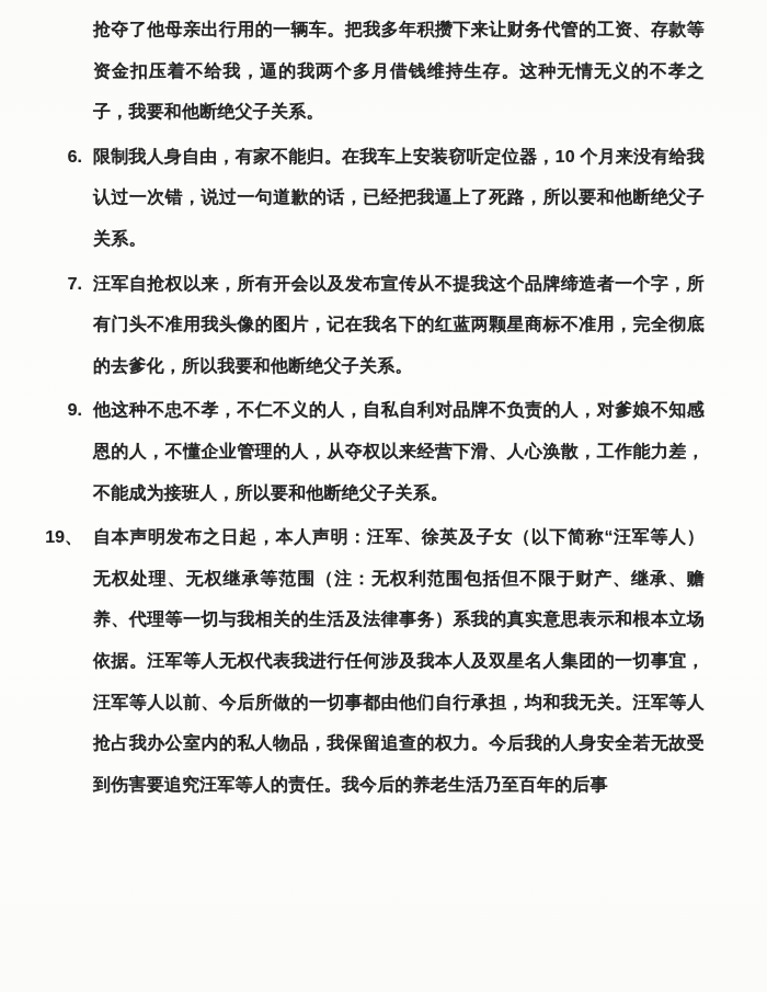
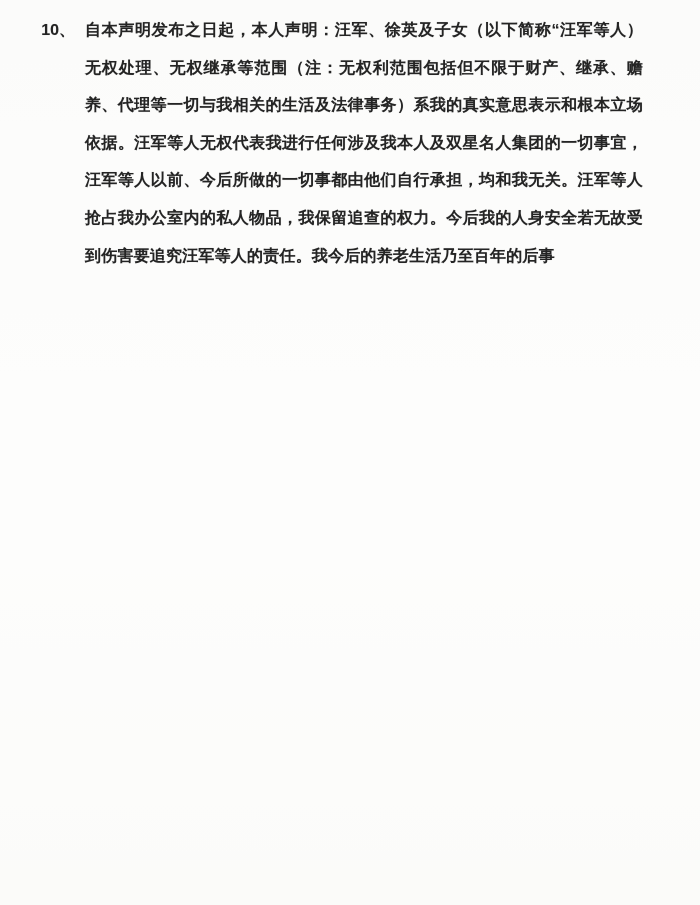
- 抢夺了他母亲出行用的一辆车。把我多年积攒下来让财务代管的工资、存款等资金扣压着不给我，逼的我两个多月借钱维持生存。这种无情无义的不孝之子，我要和他断绝父子关系。
- 6.
- 限制我人身自由，有家不能归。在我车上安装窃听定位器，10 个月来没有给我认过一次错，说过一句道歉的话，已经把我逼上了死路，所以要和他断绝父子关系。
- 7.
- 汪军自抢权以来，所有开会以及发布宣传从不提我这个品牌缔造者一个字，所有门头不准用我头像的图片，记在我名下的红蓝两颗星商标不准用，完全彻底的去爹化，所以我要和他断绝父子关系。
- 9.
- 他这种不忠不孝，不仁不义的人，自私自利对品牌不负责的人，对爹娘不知感恩的人，不懂企业管理的人，从夺权以来经营下滑、人心涣散，工作能力差，不能成为接班人，所以要和他断绝父子关系。
- 19、
+ 10、
  自本声明发布之日起，本人声明：汪军、徐英及子女（以下简称“汪军等人）无权处理、无权继承等范围（注：无权利范围包括但不限于财产、继承、赡养、代理等一切与我相关的生活及法律事务）系我的真实意思表示和根本立场依据。汪军等人无权代表我进行任何涉及我本人及双星名人集团的一切事宜，汪军等人以前、今后所做的一切事都由他们自行承担，均和我无关。汪军等人抢占我办公室内的私人物品，我保留追查的权力。今后我的人身安全若无故受到伤害要追究汪军等人的责任。我今后的养老生活乃至百年的后事
